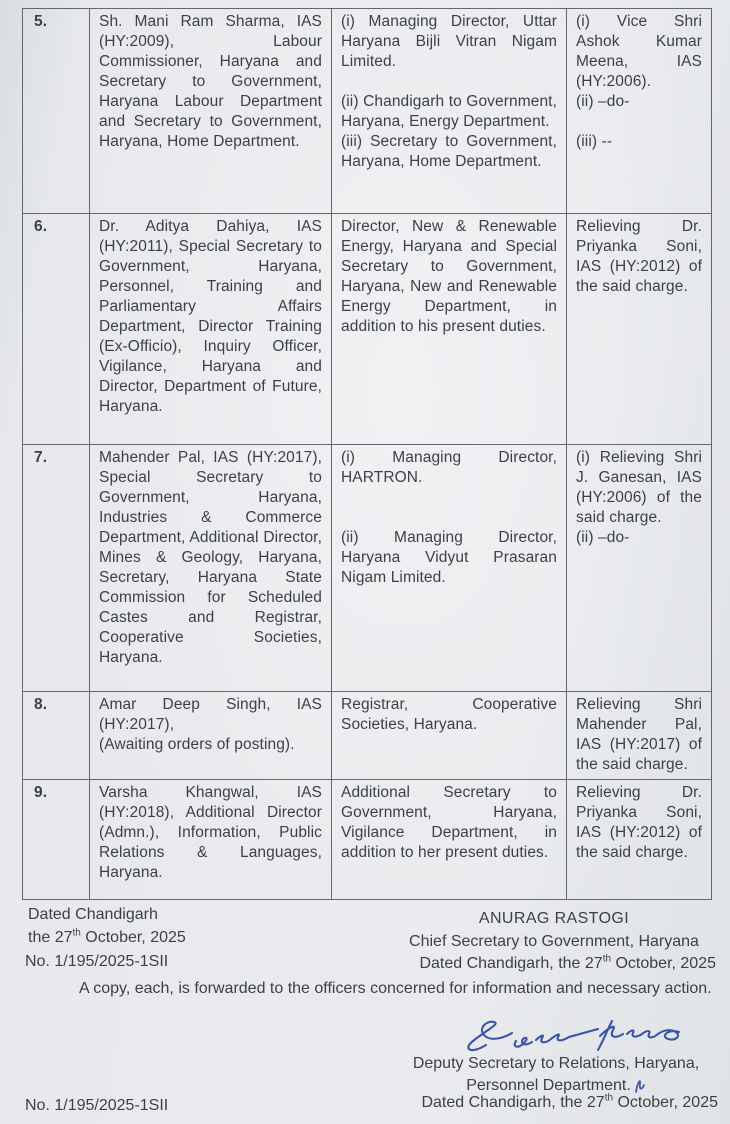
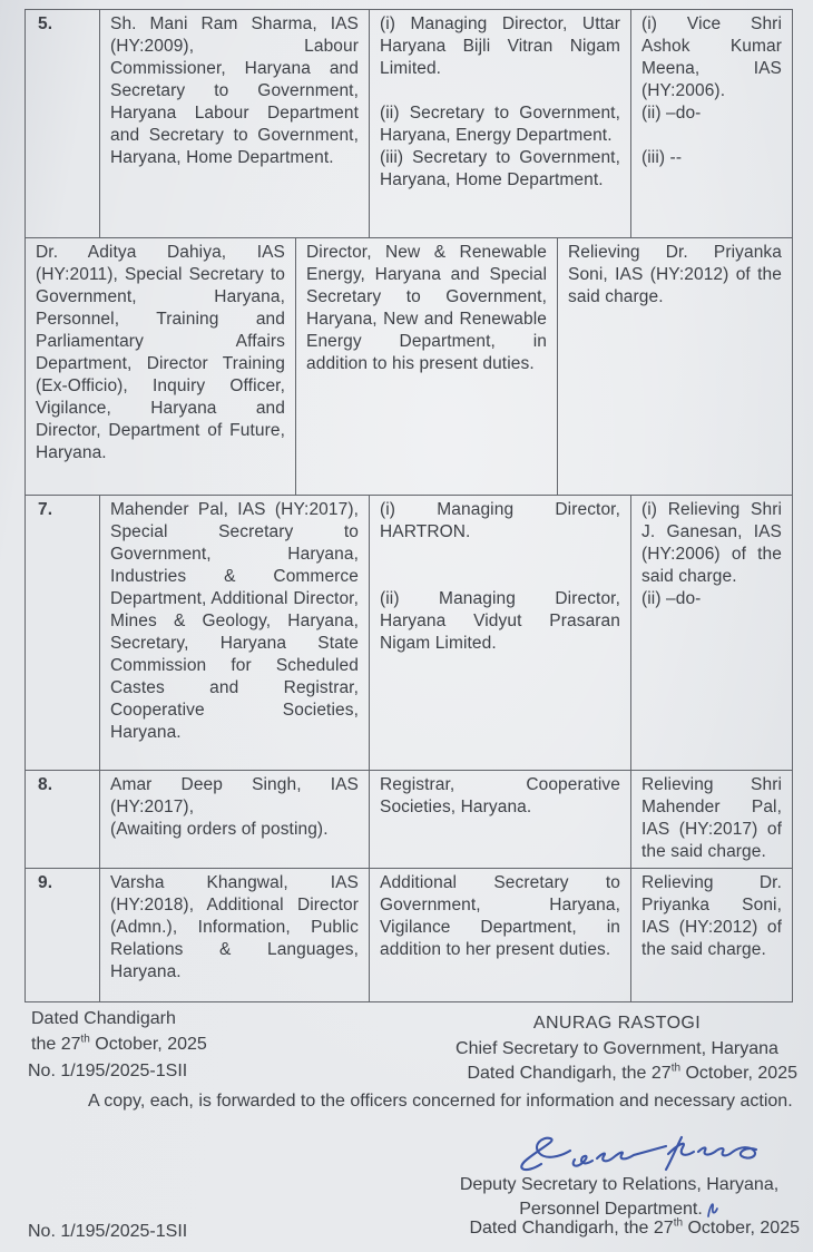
  5.
  Sh. Mani Ram Sharma, IAS (HY:2009), Labour Commissioner, Haryana and Secretary to Government, Haryana Labour Department and Secretary to Government, Haryana, Home Department.
  (i) Managing Director, Uttar Haryana Bijli Vitran Nigam Limited.
- (ii) Chandigarh to Government, Haryana, Energy Department.
+ (ii) Secretary to Government, Haryana, Energy Department.
  (iii) Secretary to Government, Haryana, Home Department.
  (i) Vice Shri Ashok Kumar Meena, IAS (HY:2006).
  (ii) –do-
  (iii) --
- 6.
  Dr. Aditya Dahiya, IAS (HY:2011), Special Secretary to Government, Haryana, Personnel, Training and Parliamentary Affairs Department, Director Training (Ex-Officio), Inquiry Officer, Vigilance, Haryana and Director, Department of Future, Haryana.
  Director, New & Renewable Energy, Haryana and Special Secretary to Government, Haryana, New and Renewable Energy Department, in addition to his present duties.
  Relieving Dr. Priyanka Soni, IAS (HY:2012) of the said charge.
  7.
  Mahender Pal, IAS (HY:2017), Special Secretary to Government, Haryana, Industries & Commerce Department, Additional Director, Mines & Geology, Haryana, Secretary, Haryana State Commission for Scheduled Castes and Registrar, Cooperative Societies, Haryana.
  (i) Managing Director, HARTRON.
  (ii) Managing Director, Haryana Vidyut Prasaran Nigam Limited.
  (i) Relieving Shri J. Ganesan, IAS (HY:2006) of the said charge.
  (ii) –do-
  8.
  Amar Deep Singh, IAS (HY:2017),
  (Awaiting orders of posting).
  Registrar, Cooperative Societies, Haryana.
  Relieving Shri Mahender Pal, IAS (HY:2017) of the said charge.
  9.
  Varsha Khangwal, IAS (HY:2018), Additional Director (Admn.), Information, Public Relations & Languages, Haryana.
  Additional Secretary to Government, Haryana, Vigilance Department, in addition to her present duties.
  Relieving Dr. Priyanka Soni, IAS (HY:2012) of the said charge.
  Dated Chandigarh
  the 27th October, 2025
  ANURAG RASTOGI
  Chief Secretary to Government, Haryana
  No. 1/195/2025-1SII
  Dated Chandigarh, the 27th October, 2025
  A copy, each, is forwarded to the officers concerned for information and necessary action.
  Deputy Secretary to Relations, Haryana,
  Personnel Department.
  No. 1/195/2025-1SII
  Dated Chandigarh, the 27th October, 2025
